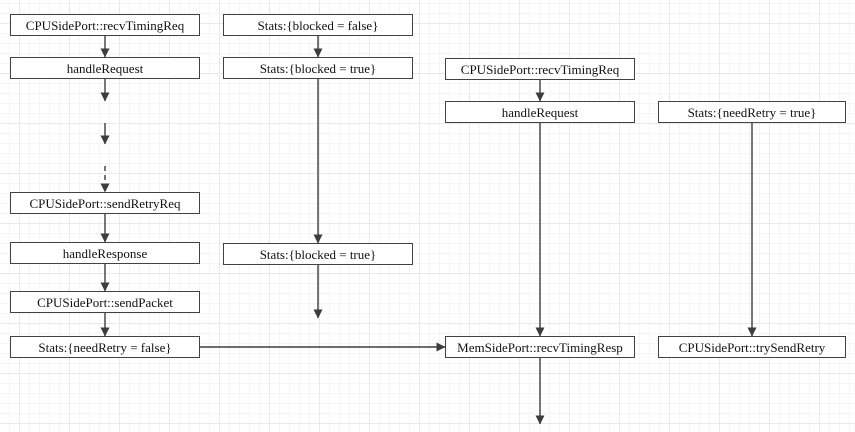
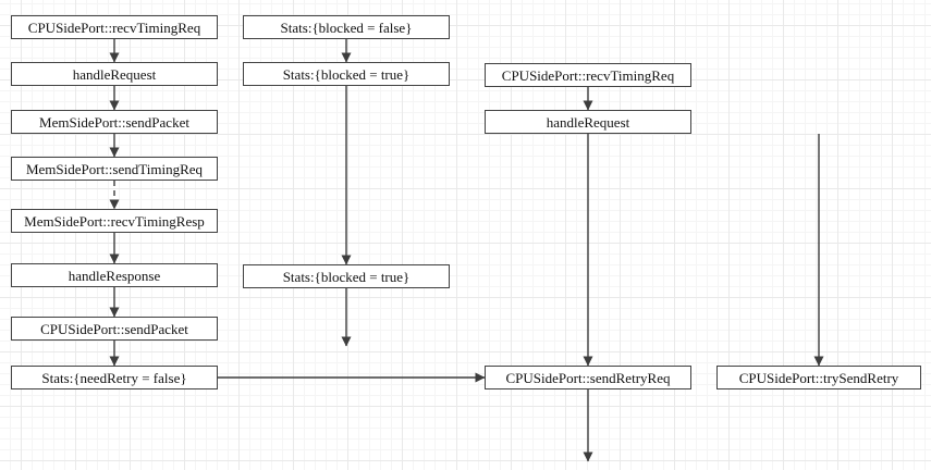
  CPUSidePort::recvTimingReq
  handleRequest
+ MemSidePort::sendPacket
+ MemSidePort::sendTimingReq
- CPUSidePort::sendRetryReq
+ MemSidePort::recvTimingResp
  handleResponse
  CPUSidePort::sendPacket
  Stats:{needRetry = false}
  Stats:{blocked = false}
  Stats:{blocked = true}
  Stats:{blocked = true}
  CPUSidePort::recvTimingReq
  handleRequest
- MemSidePort::recvTimingResp
+ CPUSidePort::sendRetryReq
- Stats:{needRetry = true}
  CPUSidePort::trySendRetry
